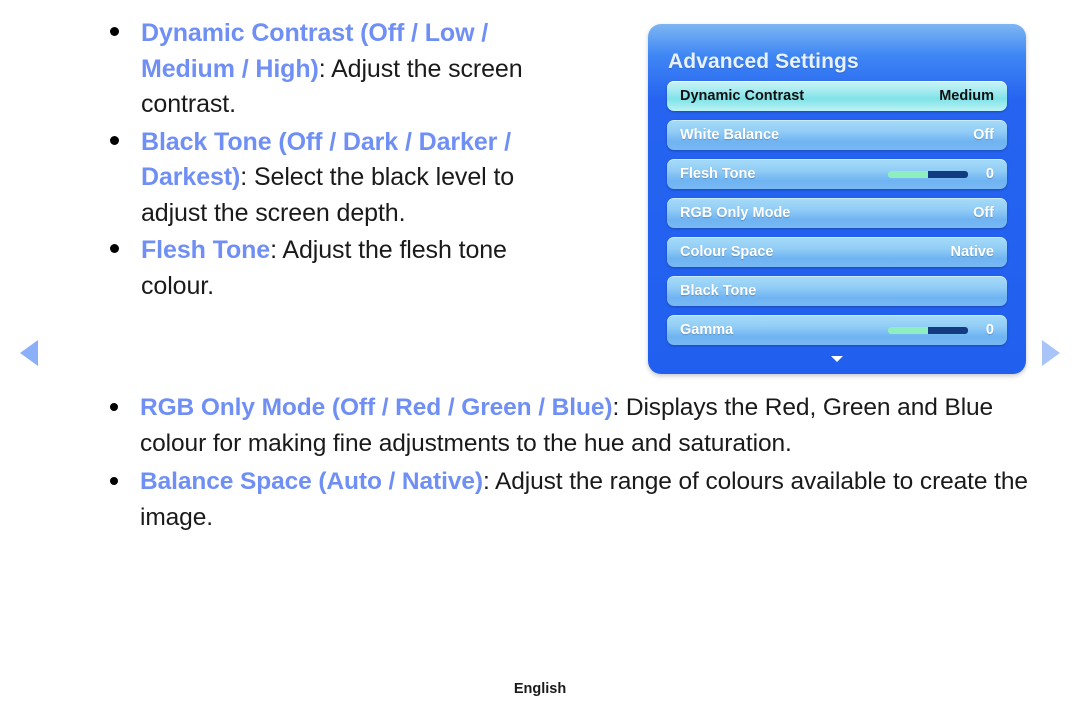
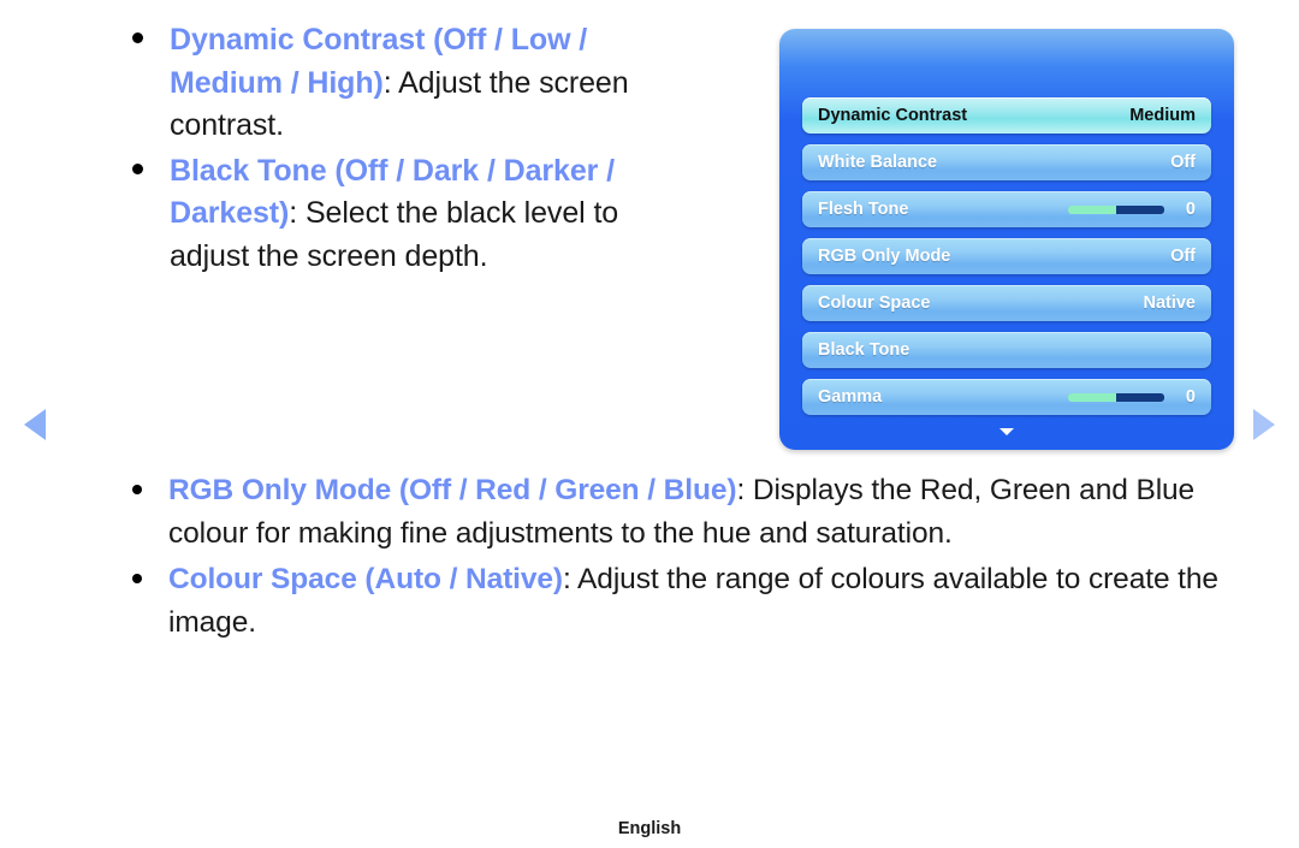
  Dynamic Contrast (Off / Low / Medium / High): Adjust the screen contrast.
  Black Tone (Off / Dark / Darker / Darkest): Select the black level to adjust the screen depth.
- Flesh Tone: Adjust the flesh tone colour.
  RGB Only Mode (Off / Red / Green / Blue): Displays the Red, Green and Blue colour for making fine adjustments to the hue and saturation.
- Balance Space (Auto / Native): Adjust the range of colours available to create the image.
+ Colour Space (Auto / Native): Adjust the range of colours available to create the image.
- Advanced Settings
  Dynamic Contrast
  Medium
  White Balance
  Off
  Flesh Tone
  0
  RGB Only Mode
  Off
  Colour Space
  Native
  Black Tone
  Gamma
  0
  English
